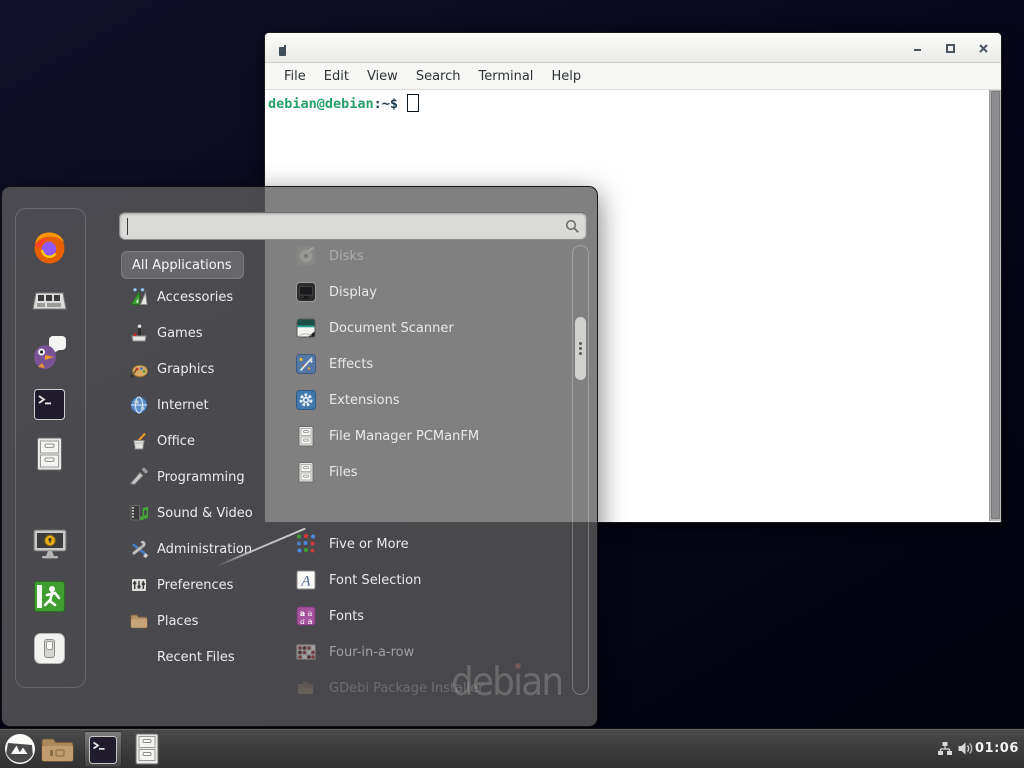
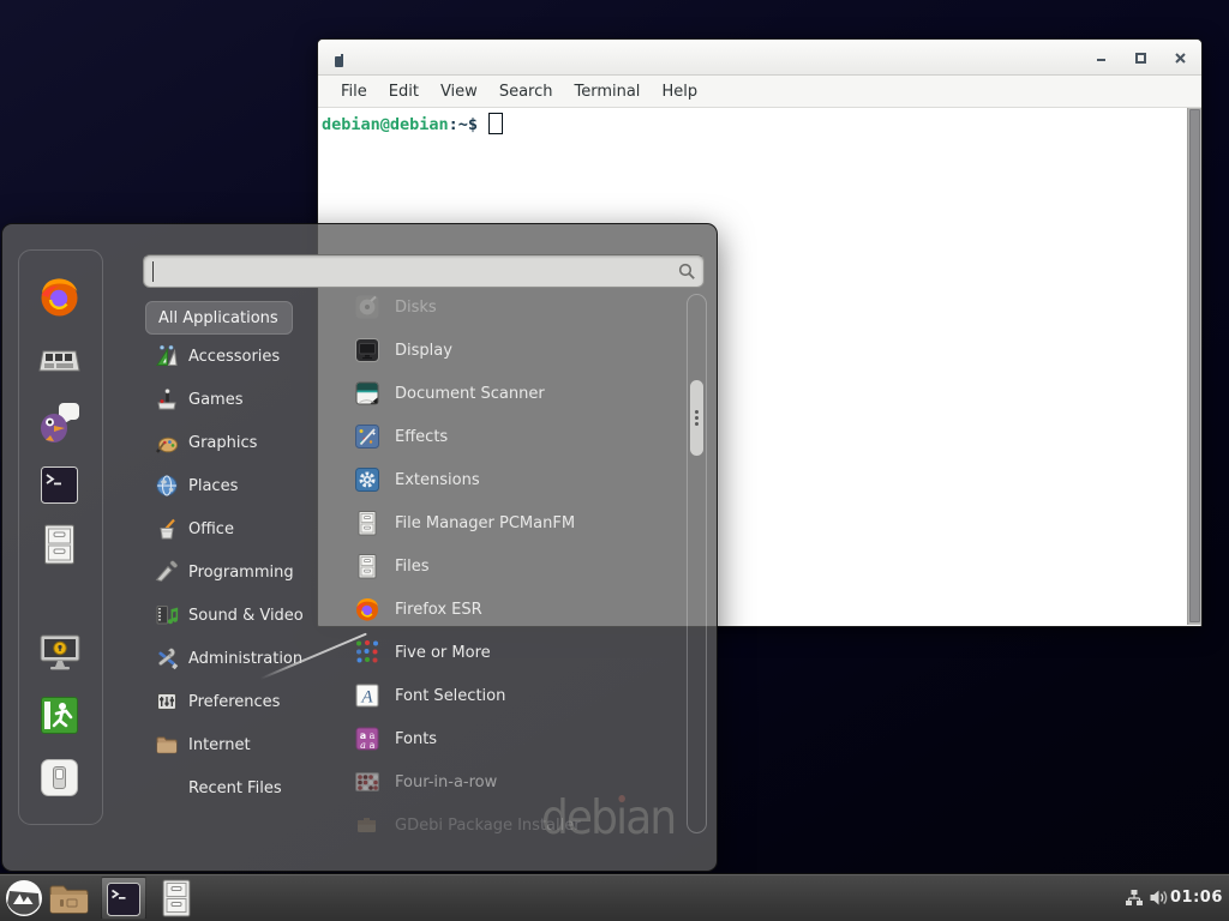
  debıan
  File
  Edit
  View
  Search
  Terminal
  Help
  debian@debian:~$
  All Applications
  Accessories
  Games
  Graphics
- Internet
+ Places
  Office
  Programming
  Sound & Video
  Administration
  Preferences
- Places
+ Internet
  Recent Files
  Disks
  Display
  Document Scanner
  Effects
  Extensions
  File Manager PCManFM
  Files
+ Firefox ESR
  Five or More
  A
  Font Selection
  a
  a
  a
  a
  Fonts
  Four-in-a-row
  GDebi Package Installer
  01:06
